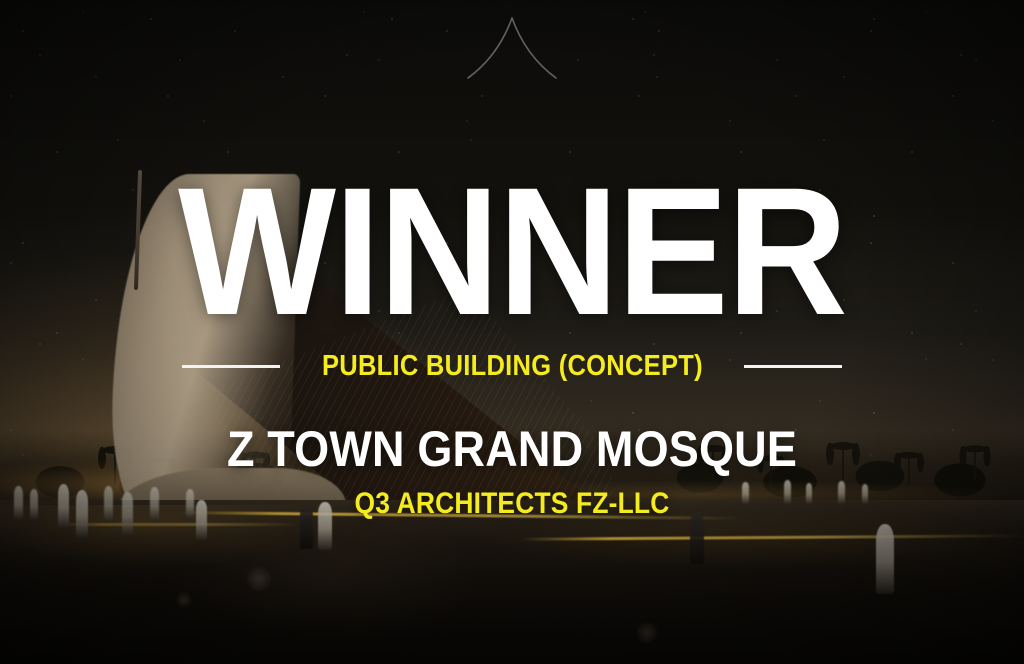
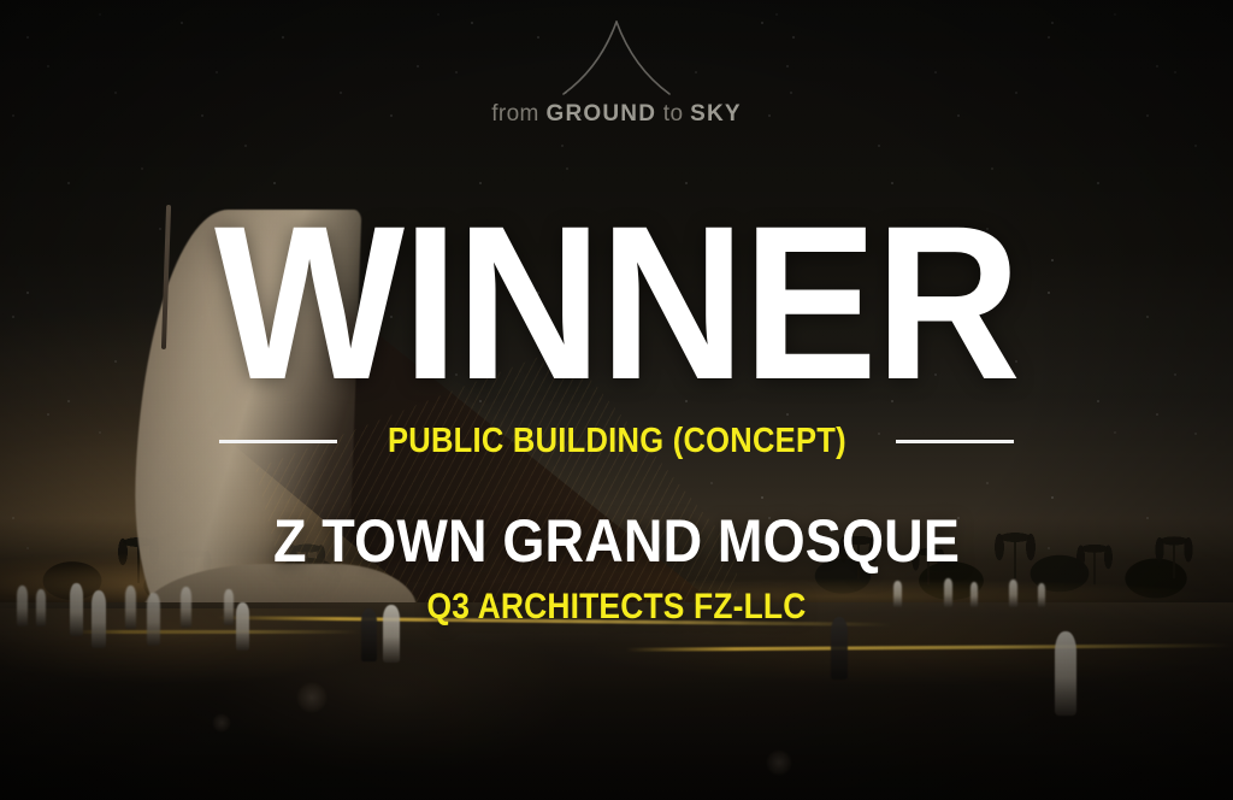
+ from GROUND to SKY
  WINNER
  PUBLIC BUILDING (CONCEPT)
  Z TOWN GRAND MOSQUE
  Q3 ARCHITECTS FZ-LLC
